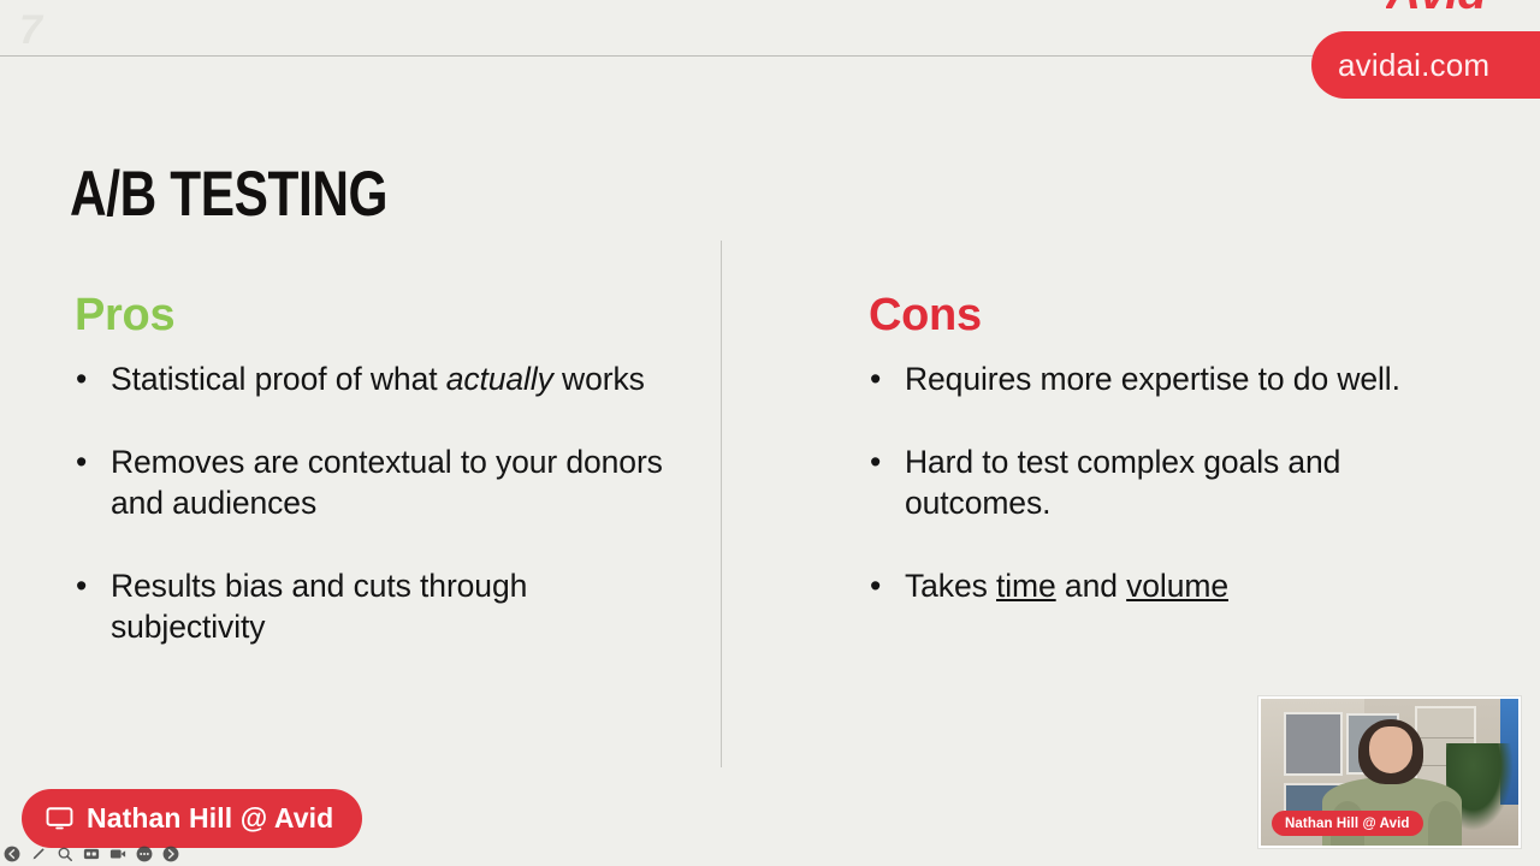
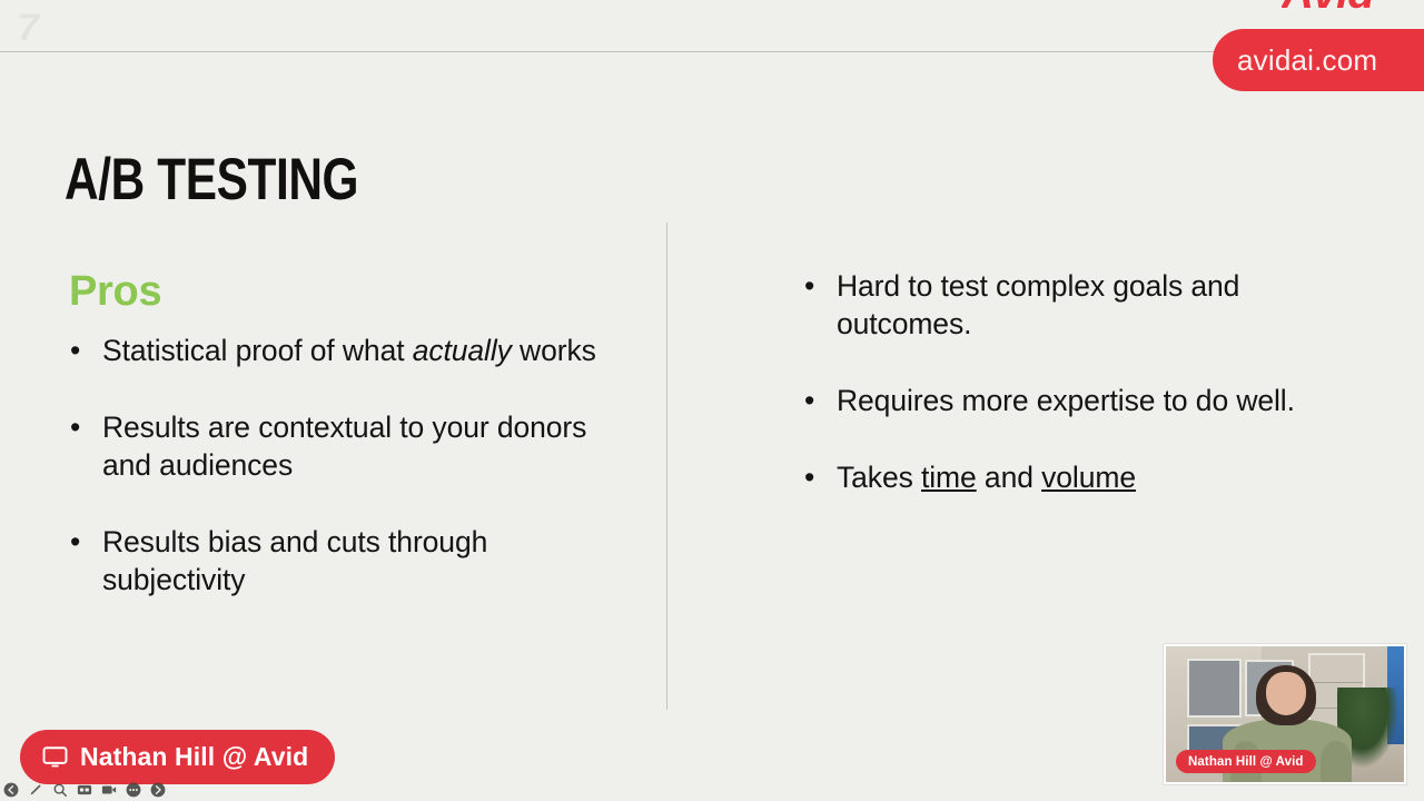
  avidai.com
  A/B TESTING
  Pros
  •
  Statistical proof of what actually works
  •
- Removes are contextual to your donors and audiences
+ Results are contextual to your donors and audiences
  •
  Results bias and cuts through subjectivity
- Cons
  •
- Requires more expertise to do well.
+ Hard to test complex goals and outcomes.
  •
- Hard to test complex goals and outcomes.
+ Requires more expertise to do well.
  •
  Takes time and volume
  Nathan Hill @ Avid
  Nathan Hill @ Avid
